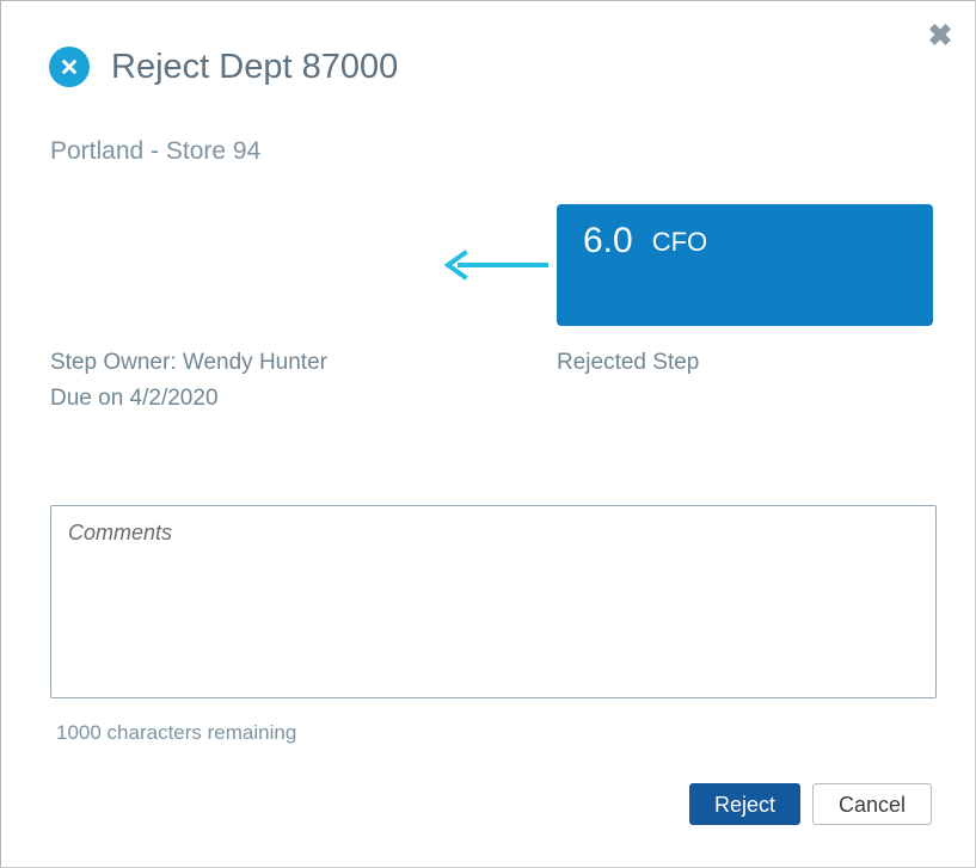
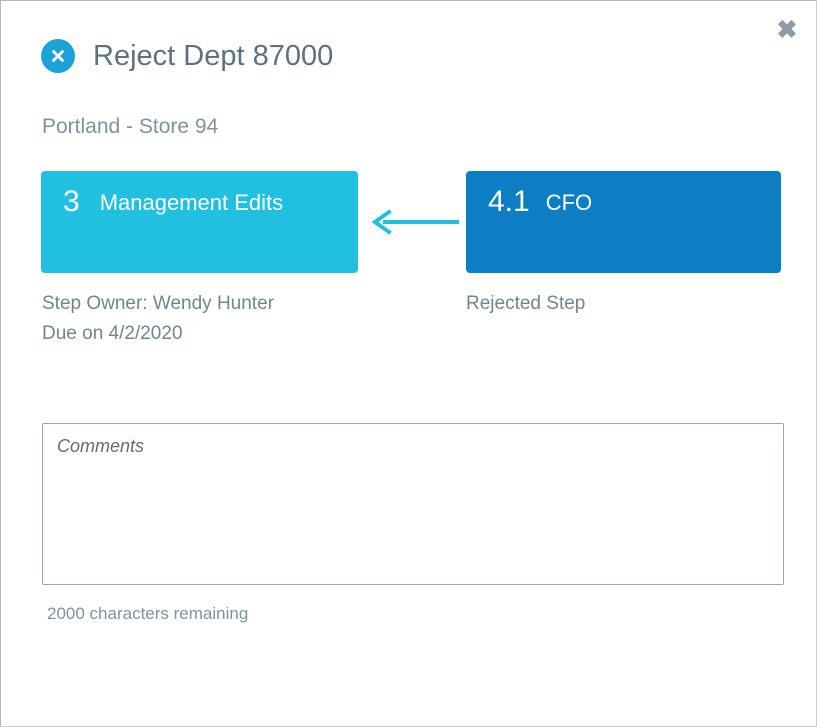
  ✖
  Reject Dept 87000
  Portland - Store 94
+ 3
+ Management Edits
- 6.0
+ 4.1
  CFO
  Step Owner: Wendy Hunter
  Due on 4/2/2020
  Rejected Step
  Comments
- 1000 characters remaining
+ 2000 characters remaining
- Reject
- Cancel
